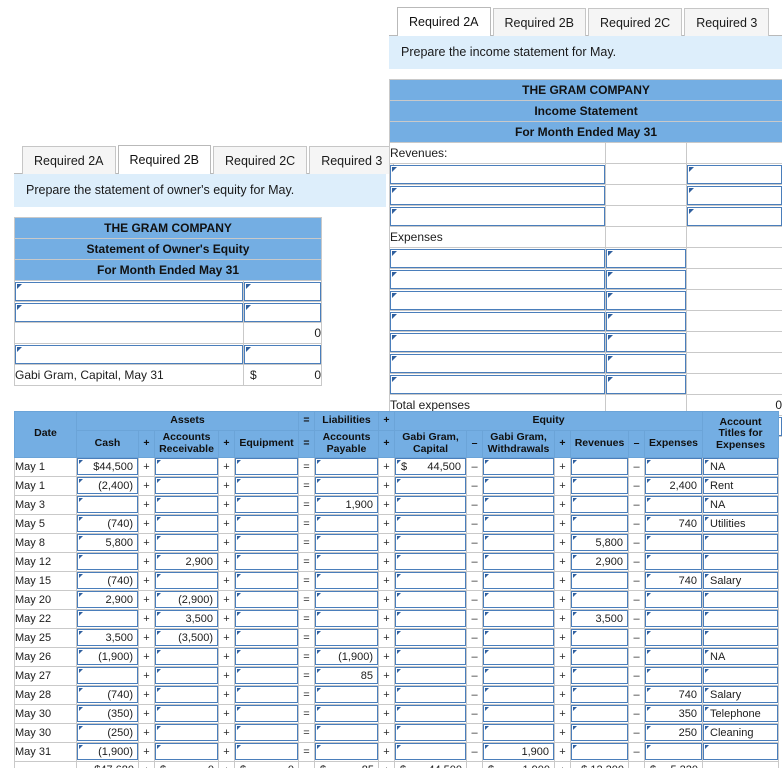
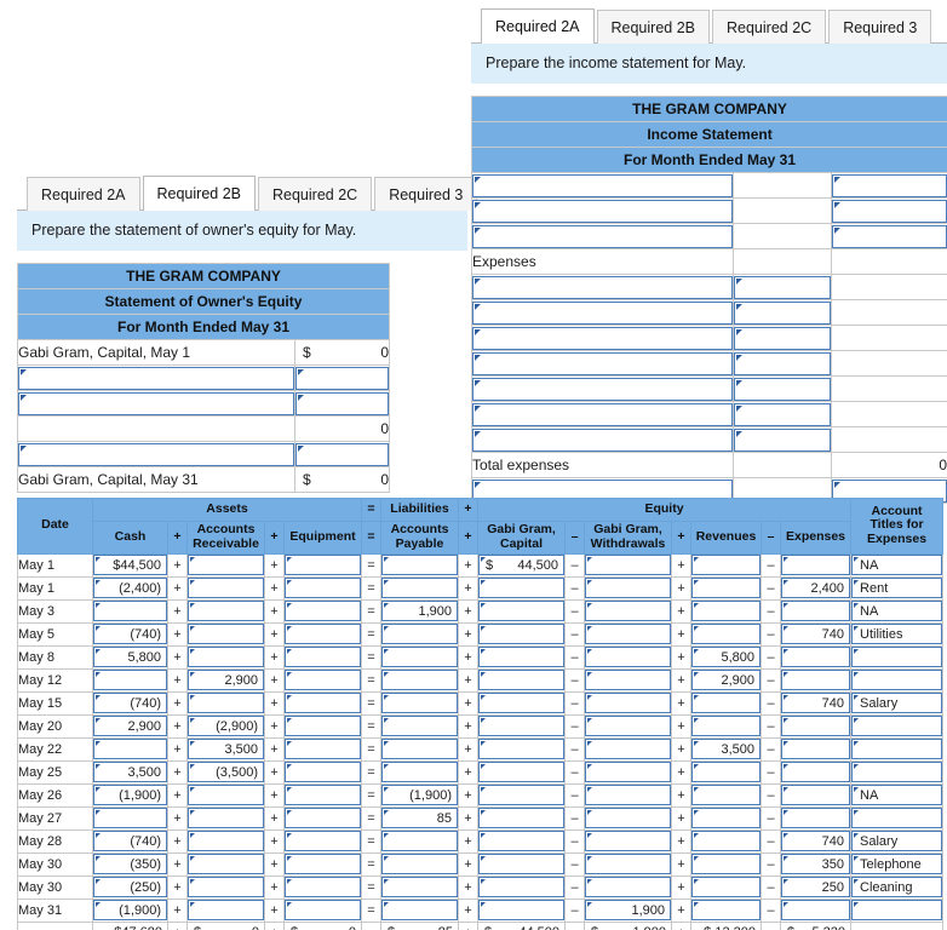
  Required 2A
  Required 2B
  Required 2C
  Required 3
  Prepare the statement of owner's equity for May.
  THE GRAM COMPANY
  Statement of Owner's Equity
  For Month Ended May 31
+ Gabi Gram, Capital, May 1	$ 0
  	0
  Gabi Gram, Capital, May 31	$ 0
  Required 2A
  Required 2B
  Required 2C
  Required 3
  Prepare the income statement for May.
  THE GRAM COMPANY
  Income Statement
  For Month Ended May 31
- Revenues:
  Expenses
  Total expenses		0
  Date	Assets	=	Liabilities	+	Equity	Account Titles for Expenses
  Cash	+	Accounts Receivable	+	Equipment	=	Accounts Payable	+	Gabi Gram, Capital	–	Gabi Gram, Withdrawals	+	Revenues	–	Expenses
  May 1	$44,500	+		+		=		+	$ 44,500	–		+		–		NA
  May 1	(2,400)	+		+		=		+		–		+		–	2,400	Rent
  May 3		+		+		=	1,900	+		–		+		–		NA
  May 5	(740)	+		+		=		+		–		+		–	740	Utilities
  May 8	5,800	+		+		=		+		–		+	5,800	–
  May 12		+	2,900	+		=		+		–		+	2,900	–
  May 15	(740)	+		+		=		+		–		+		–	740	Salary
  May 20	2,900	+	(2,900)	+		=		+		–		+		–
  May 22		+	3,500	+		=		+		–		+	3,500	–
  May 25	3,500	+	(3,500)	+		=		+		–		+		–
  May 26	(1,900)	+		+		=	(1,900)	+		–		+		–		NA
  May 27		+		+		=	85	+		–		+		–
  May 28	(740)	+		+		=		+		–		+		–	740	Salary
  May 30	(350)	+		+		=		+		–		+		–	350	Telephone
  May 30	(250)	+		+		=		+		–		+		–	250	Cleaning
  May 31	(1,900)	+		+		=		+		–	1,900	+		–
